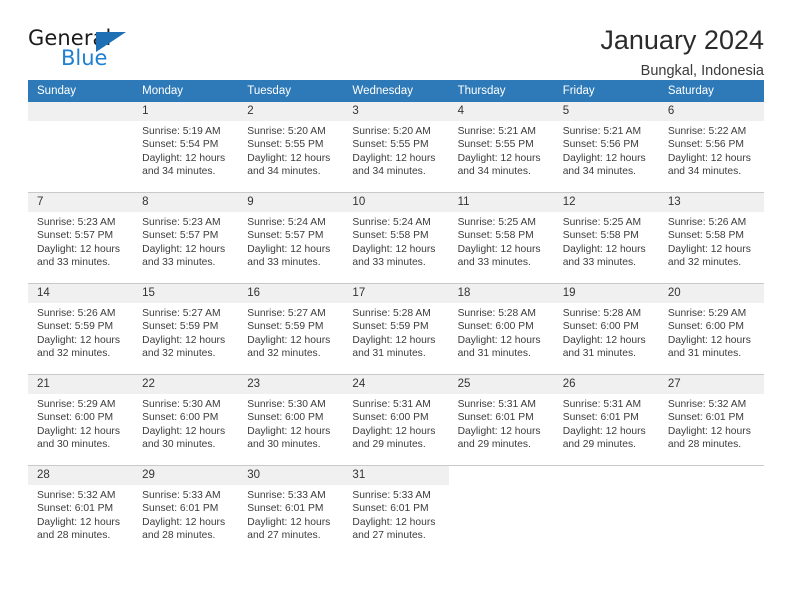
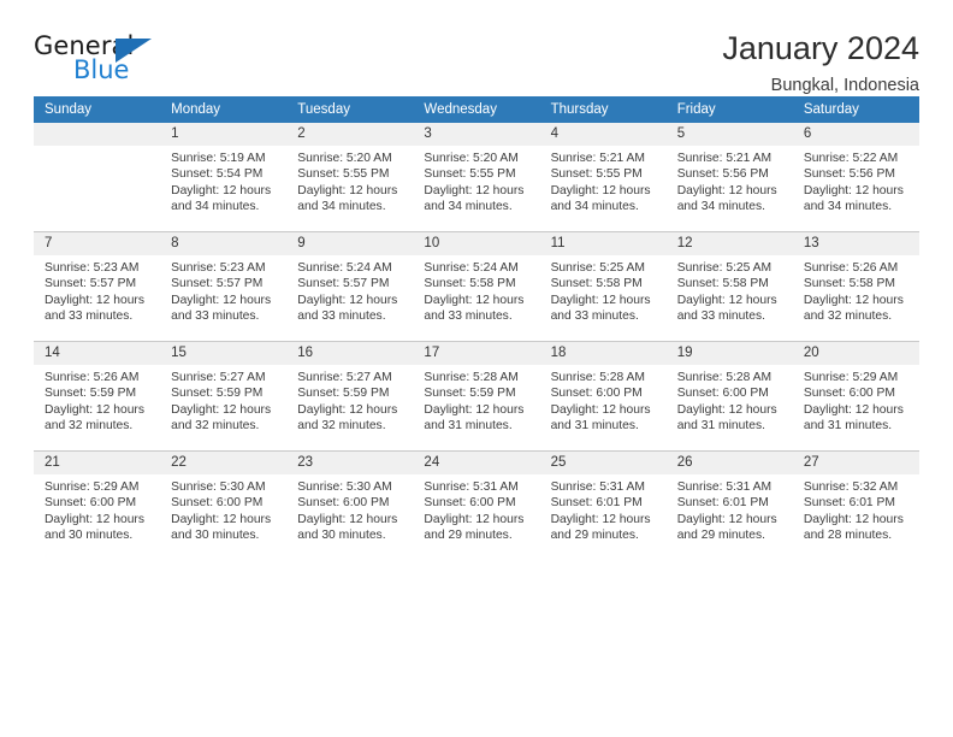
  General
  Blue
  January 2024
  Bungkal, Indonesia
  Sunday	Monday	Tuesday	Wednesday	Thursday	Friday	Saturday
  	1Sunrise: 5:19 AMSunset: 5:54 PMDaylight: 12 hoursand 34 minutes.	2Sunrise: 5:20 AMSunset: 5:55 PMDaylight: 12 hoursand 34 minutes.	3Sunrise: 5:20 AMSunset: 5:55 PMDaylight: 12 hoursand 34 minutes.	4Sunrise: 5:21 AMSunset: 5:55 PMDaylight: 12 hoursand 34 minutes.	5Sunrise: 5:21 AMSunset: 5:56 PMDaylight: 12 hoursand 34 minutes.	6Sunrise: 5:22 AMSunset: 5:56 PMDaylight: 12 hoursand 34 minutes.
  7Sunrise: 5:23 AMSunset: 5:57 PMDaylight: 12 hoursand 33 minutes.	8Sunrise: 5:23 AMSunset: 5:57 PMDaylight: 12 hoursand 33 minutes.	9Sunrise: 5:24 AMSunset: 5:57 PMDaylight: 12 hoursand 33 minutes.	10Sunrise: 5:24 AMSunset: 5:58 PMDaylight: 12 hoursand 33 minutes.	11Sunrise: 5:25 AMSunset: 5:58 PMDaylight: 12 hoursand 33 minutes.	12Sunrise: 5:25 AMSunset: 5:58 PMDaylight: 12 hoursand 33 minutes.	13Sunrise: 5:26 AMSunset: 5:58 PMDaylight: 12 hoursand 32 minutes.
  14Sunrise: 5:26 AMSunset: 5:59 PMDaylight: 12 hoursand 32 minutes.	15Sunrise: 5:27 AMSunset: 5:59 PMDaylight: 12 hoursand 32 minutes.	16Sunrise: 5:27 AMSunset: 5:59 PMDaylight: 12 hoursand 32 minutes.	17Sunrise: 5:28 AMSunset: 5:59 PMDaylight: 12 hoursand 31 minutes.	18Sunrise: 5:28 AMSunset: 6:00 PMDaylight: 12 hoursand 31 minutes.	19Sunrise: 5:28 AMSunset: 6:00 PMDaylight: 12 hoursand 31 minutes.	20Sunrise: 5:29 AMSunset: 6:00 PMDaylight: 12 hoursand 31 minutes.
  21Sunrise: 5:29 AMSunset: 6:00 PMDaylight: 12 hoursand 30 minutes.	22Sunrise: 5:30 AMSunset: 6:00 PMDaylight: 12 hoursand 30 minutes.	23Sunrise: 5:30 AMSunset: 6:00 PMDaylight: 12 hoursand 30 minutes.	24Sunrise: 5:31 AMSunset: 6:00 PMDaylight: 12 hoursand 29 minutes.	25Sunrise: 5:31 AMSunset: 6:01 PMDaylight: 12 hoursand 29 minutes.	26Sunrise: 5:31 AMSunset: 6:01 PMDaylight: 12 hoursand 29 minutes.	27Sunrise: 5:32 AMSunset: 6:01 PMDaylight: 12 hoursand 28 minutes.
- 28Sunrise: 5:32 AMSunset: 6:01 PMDaylight: 12 hoursand 28 minutes.	29Sunrise: 5:33 AMSunset: 6:01 PMDaylight: 12 hoursand 28 minutes.	30Sunrise: 5:33 AMSunset: 6:01 PMDaylight: 12 hoursand 27 minutes.	31Sunrise: 5:33 AMSunset: 6:01 PMDaylight: 12 hoursand 27 minutes.
